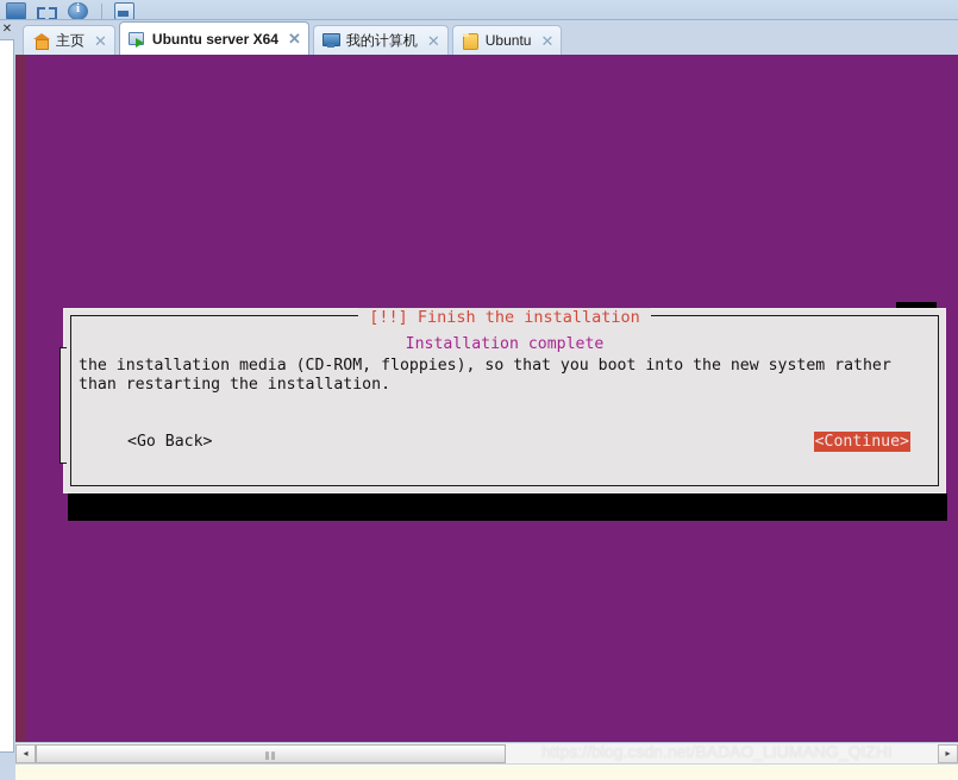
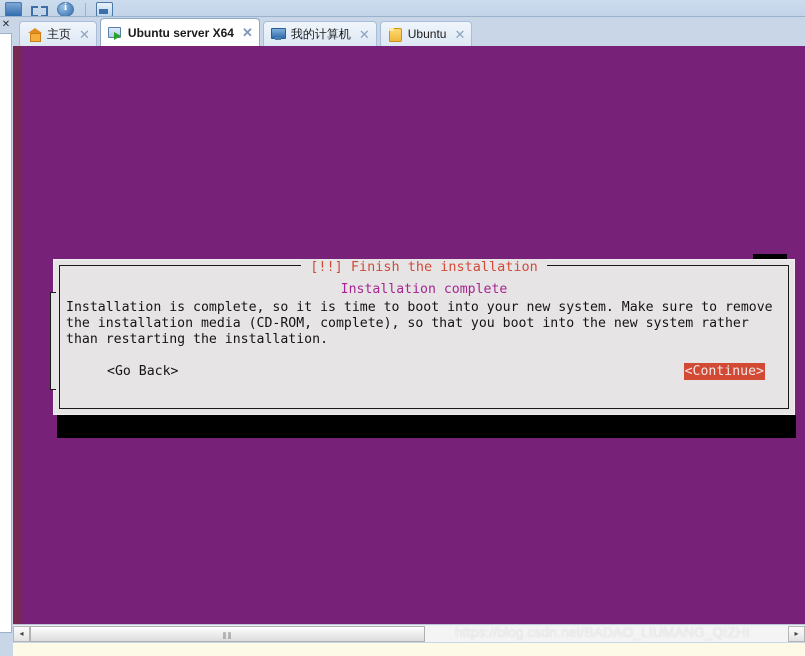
  ✕
  主页
  ✕
  Ubuntu server X64
  ✕
  我的计算机
  ✕
  Ubuntu
  ✕
  [!!] Finish the installation
  Installation complete
+ Installation is complete, so it is time to boot into your new system. Make sure to remove
- the installation media (CD-ROM, floppies), so that you boot into the new system rather
+ the installation media (CD-ROM, complete), so that you boot into the new system rather
  than restarting the installation.
  <Go Back>
  <Continue>
  ◂
  ⫴⫴
  ▸
  https://blog.csdn.net/BADAO_LIUMANG_QIZHI
